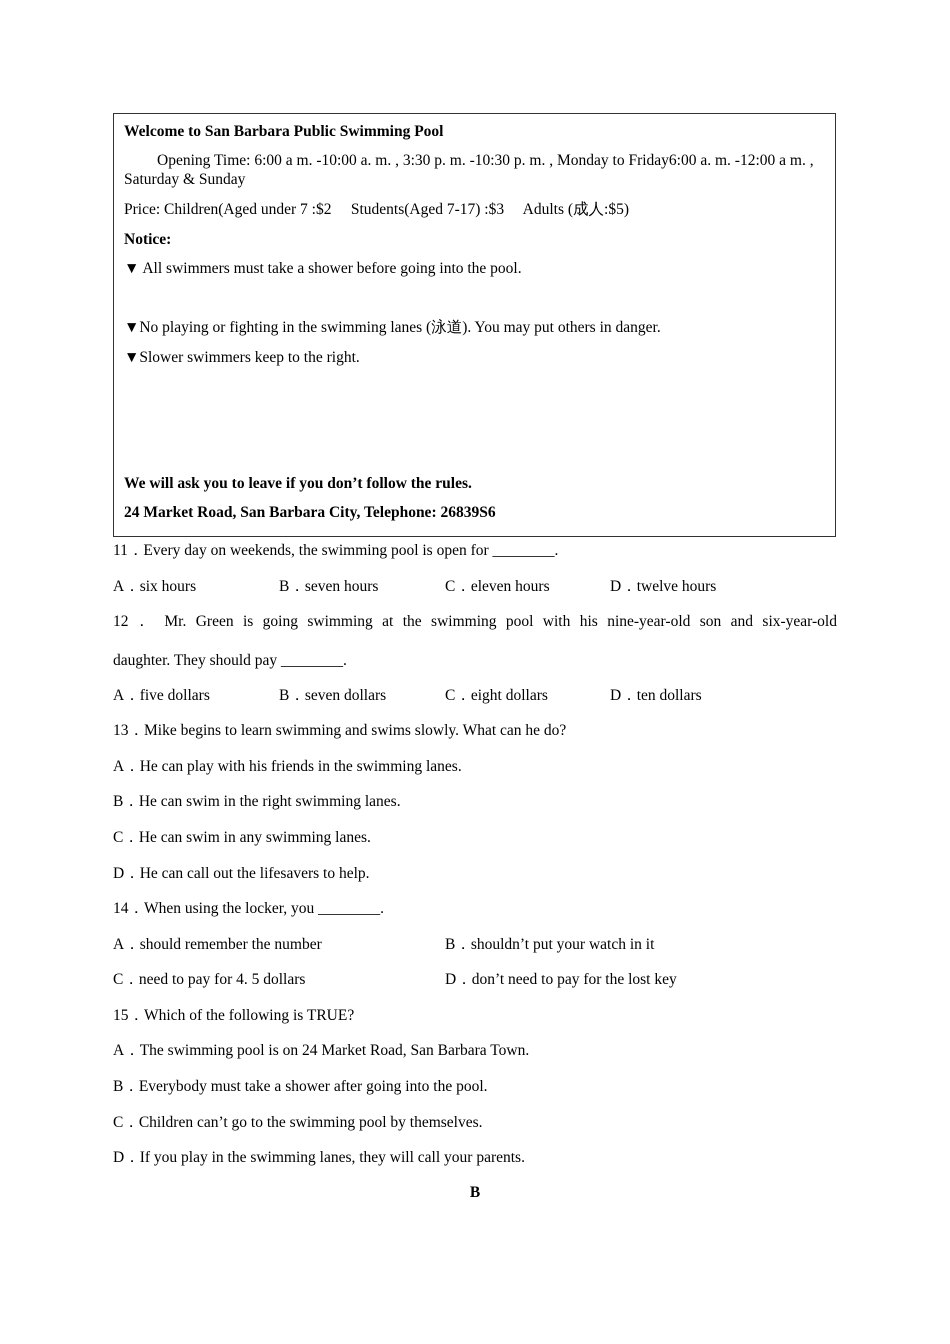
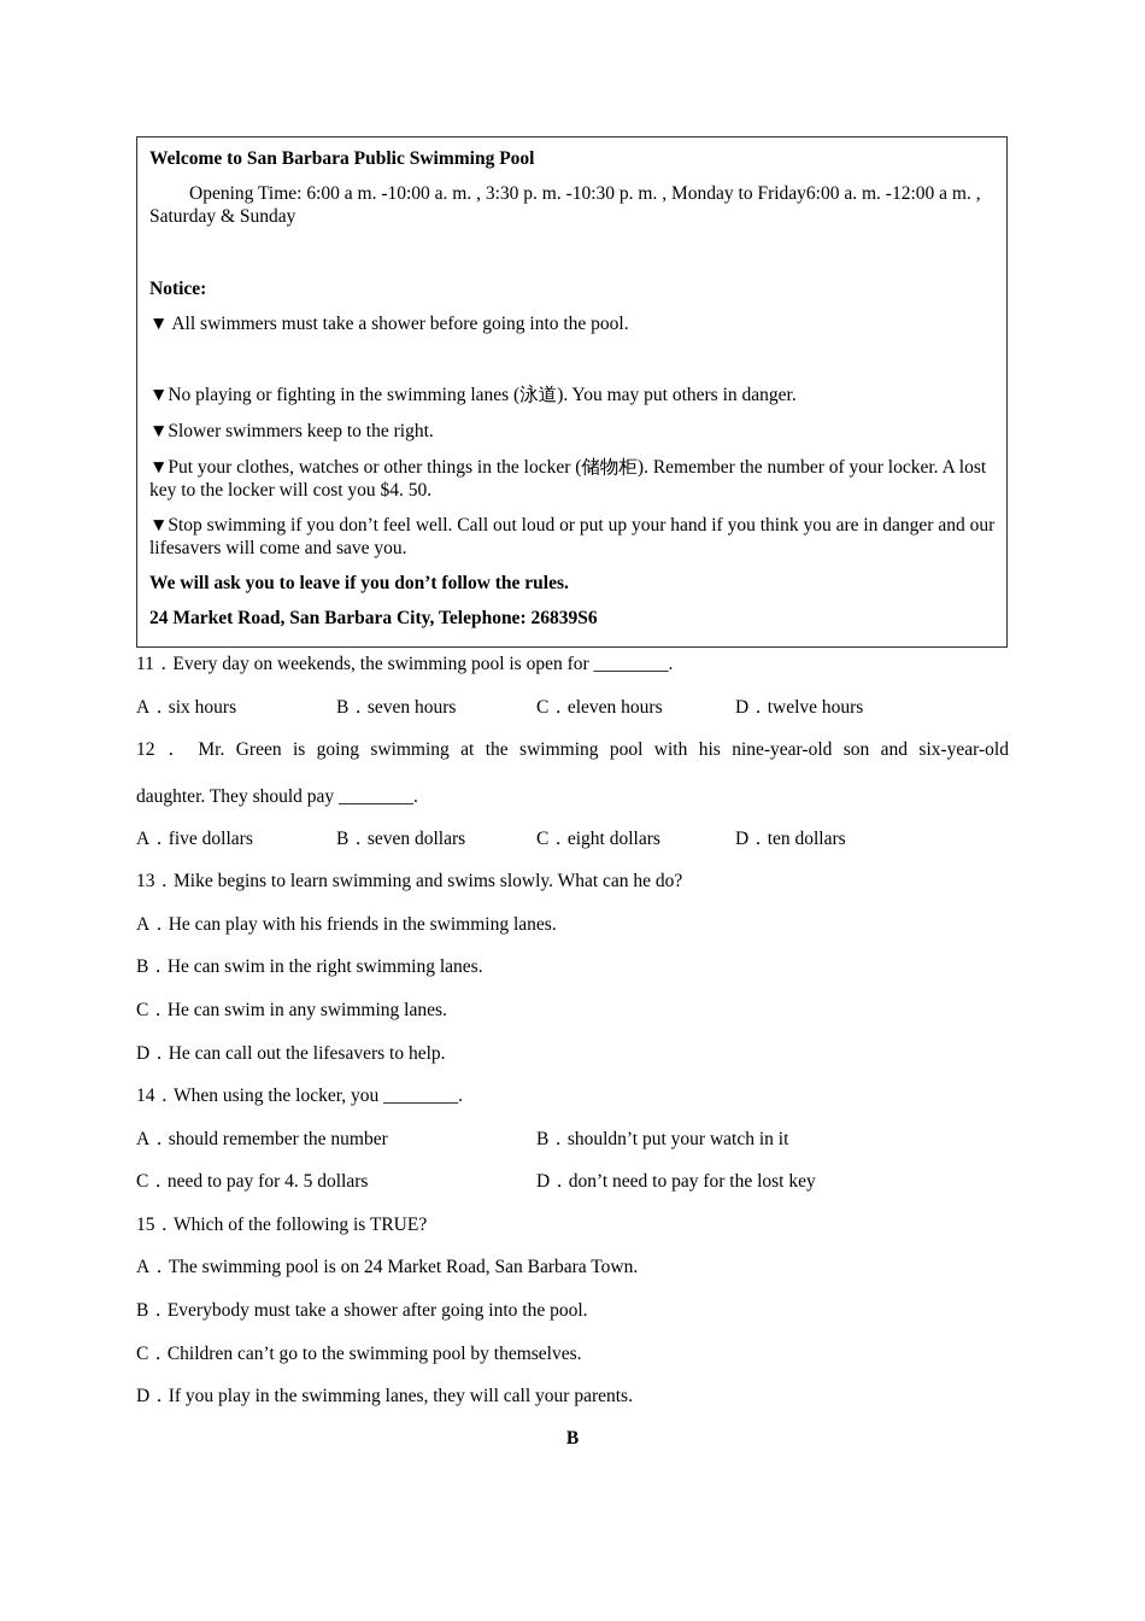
  Welcome to San Barbara Public Swimming Pool
  Opening Time: 6:00 a m. -10:00 a. m. , 3:30 p. m. -10:30 p. m. , Monday to Friday6:00 a. m. -12:00 a m. , Saturday & Sunday
- Price: Children(Aged under 7 :$2 Students(Aged 7-17) :$3 Adults (成人:$5)
  Notice:
  ▼ All swimmers must take a shower before going into the pool.
  ▼No playing or fighting in the swimming lanes (泳道). You may put others in danger.
  ▼Slower swimmers keep to the right.
+ ▼Put your clothes, watches or other things in the locker (储物柜). Remember the number of your locker. A lost key to the locker will cost you $4. 50.
+ ▼Stop swimming if you don’t feel well. Call out loud or put up your hand if you think you are in danger and our lifesavers will come and save you.
  We will ask you to leave if you don’t follow the rules.
  24 Market Road, San Barbara City, Telephone: 26839S6
  11．Every day on weekends, the swimming pool is open for ________.
  A．six hours
  B．seven hours
  C．eleven hours
  D．twelve hours
  12． Mr. Green is going swimming at the swimming pool with his nine-year-old son and six-year-old
  daughter. They should pay ________.
  A．five dollars
  B．seven dollars
  C．eight dollars
  D．ten dollars
  13．Mike begins to learn swimming and swims slowly. What can he do?
  A．He can play with his friends in the swimming lanes.
  B．He can swim in the right swimming lanes.
  C．He can swim in any swimming lanes.
  D．He can call out the lifesavers to help.
  14．When using the locker, you ________.
  A．should remember the number
  B．shouldn’t put your watch in it
  C．need to pay for 4. 5 dollars
  D．don’t need to pay for the lost key
  15．Which of the following is TRUE?
  A．The swimming pool is on 24 Market Road, San Barbara Town.
  B．Everybody must take a shower after going into the pool.
  C．Children can’t go to the swimming pool by themselves.
  D．If you play in the swimming lanes, they will call your parents.
  B
